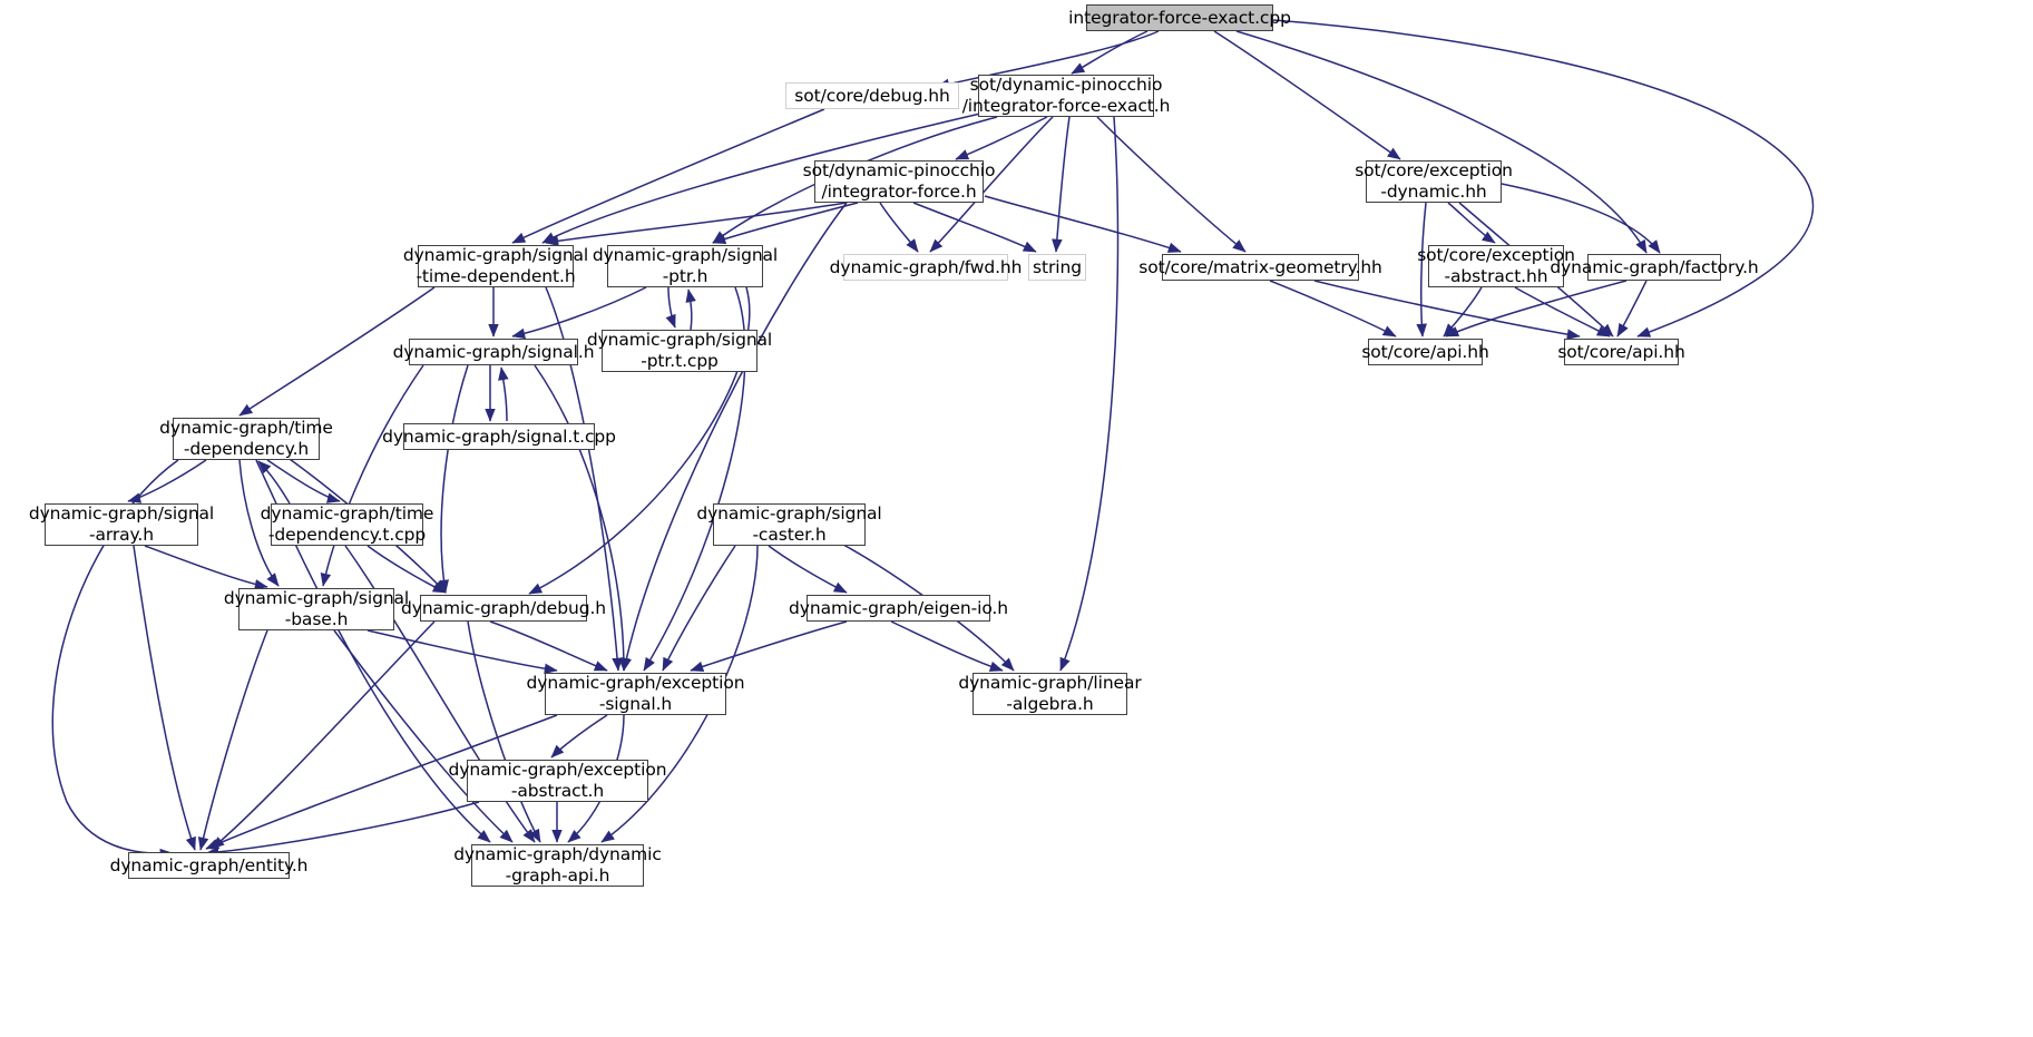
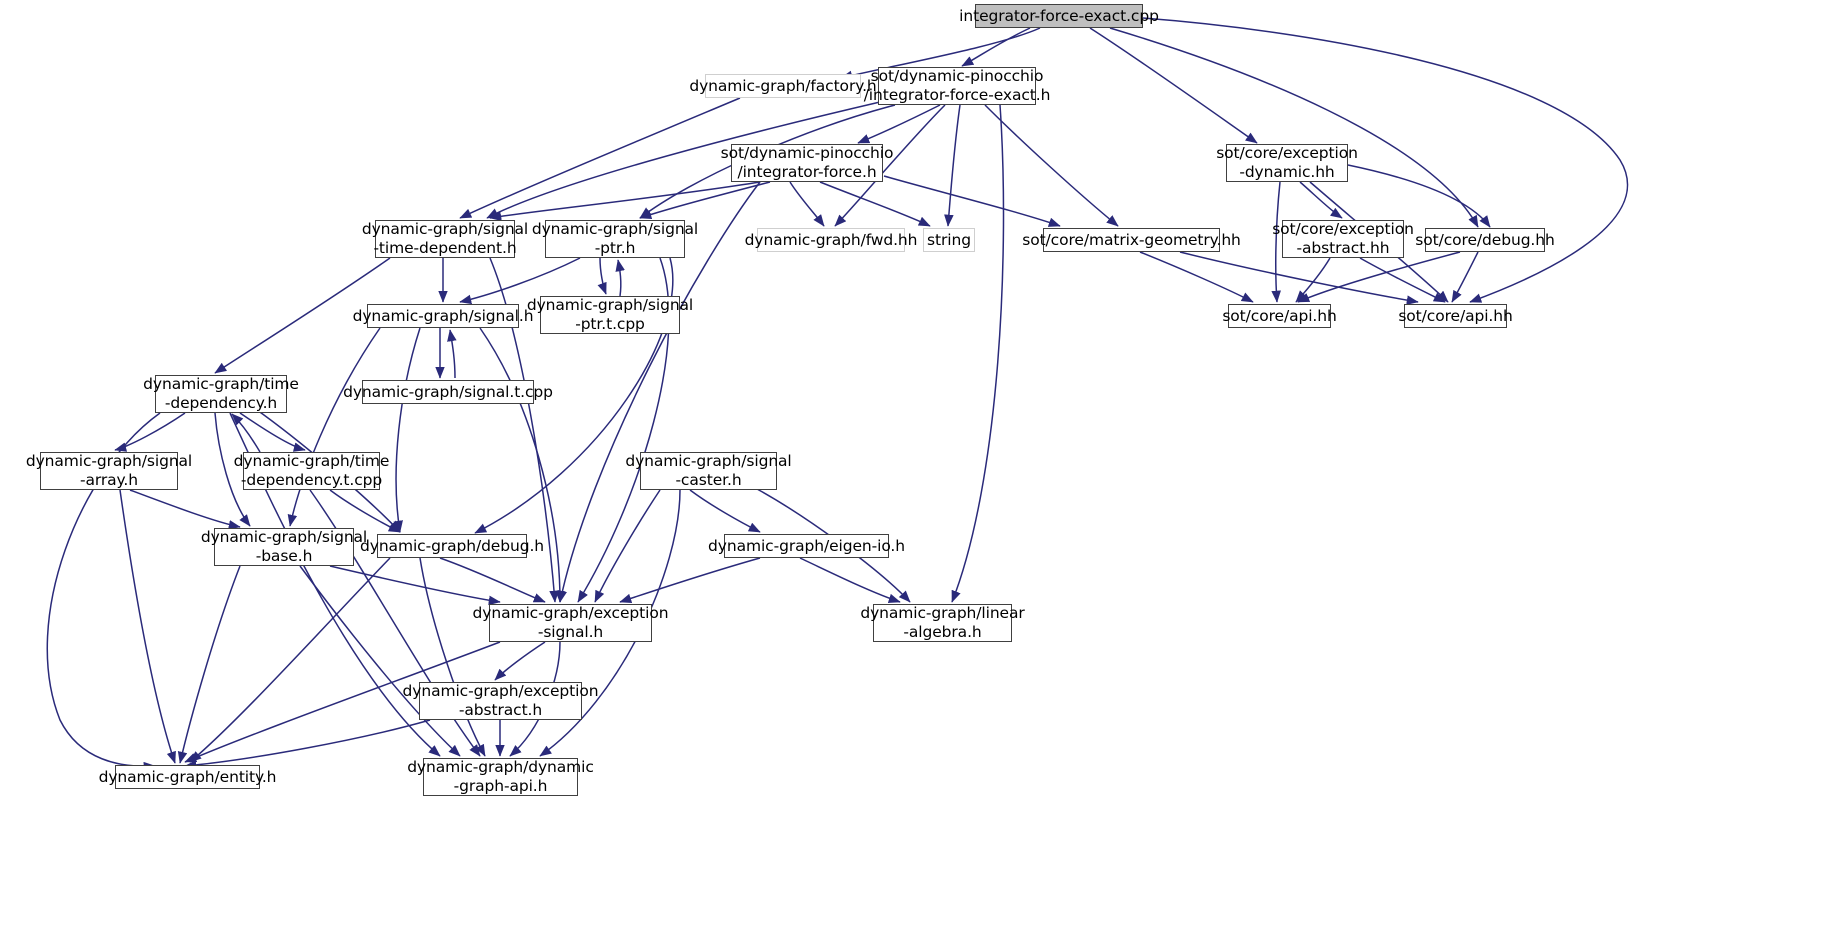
  integrator-force-exact.cpp
- sot/core/debug.hh
+ dynamic-graph/factory.h
  sot/dynamic-pinocchio
  /integrator-force-exact.h
  sot/dynamic-pinocchio
  /integrator-force.h
  sot/core/exception
  -dynamic.hh
  dynamic-graph/signal
  -time-dependent.h
  dynamic-graph/signal
  -ptr.h
  dynamic-graph/fwd.hh
  string
  sot/core/matrix-geometry.hh
  sot/core/exception
  -abstract.hh
- dynamic-graph/factory.h
+ sot/core/debug.hh
  dynamic-graph/signal.h
  dynamic-graph/signal
  -ptr.t.cpp
  sot/core/api.hh
  sot/core/api.hh
  dynamic-graph/time
  -dependency.h
  dynamic-graph/signal.t.cpp
  dynamic-graph/signal
  -array.h
  dynamic-graph/time
  -dependency.t.cpp
  dynamic-graph/signal
  -caster.h
  dynamic-graph/signal
  -base.h
  dynamic-graph/debug.h
  dynamic-graph/eigen-io.h
  dynamic-graph/exception
  -signal.h
  dynamic-graph/linear
  -algebra.h
  dynamic-graph/exception
  -abstract.h
  dynamic-graph/entity.h
  dynamic-graph/dynamic
  -graph-api.h
